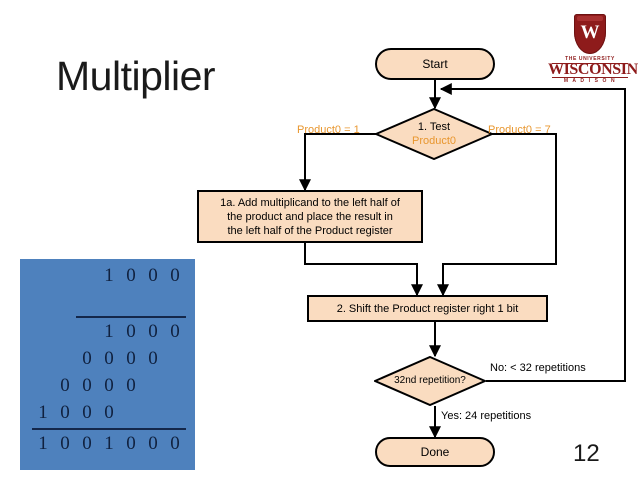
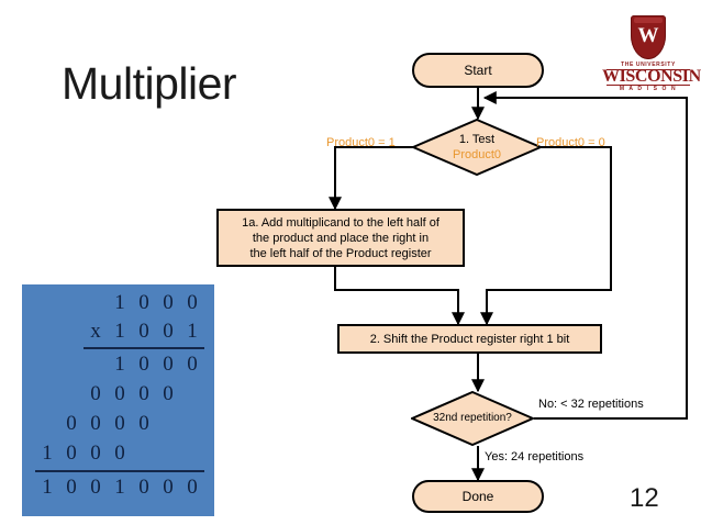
  Multiplier
  12
  W
  WISCONSI
  1 0 0 0
+ x 1 0 0 1
  1 0 0 0
  0 0 0 0
  0 0 0 0
  1 0 0 0
  1 0 0 1 0 0 0
  Start
  1. Test
  Product0
  Product0 = 1
- Product0 = 7
+ Product0 = 0
  1a. Add multiplicand to the left half of
- the product and place the result in
+ the product and place the right in
  the left half of the Product register
  2. Shift the Product register right 1 bit
  32nd repetition?
  No: < 32 repetitions
  Yes: 24 repetitions
  Done
